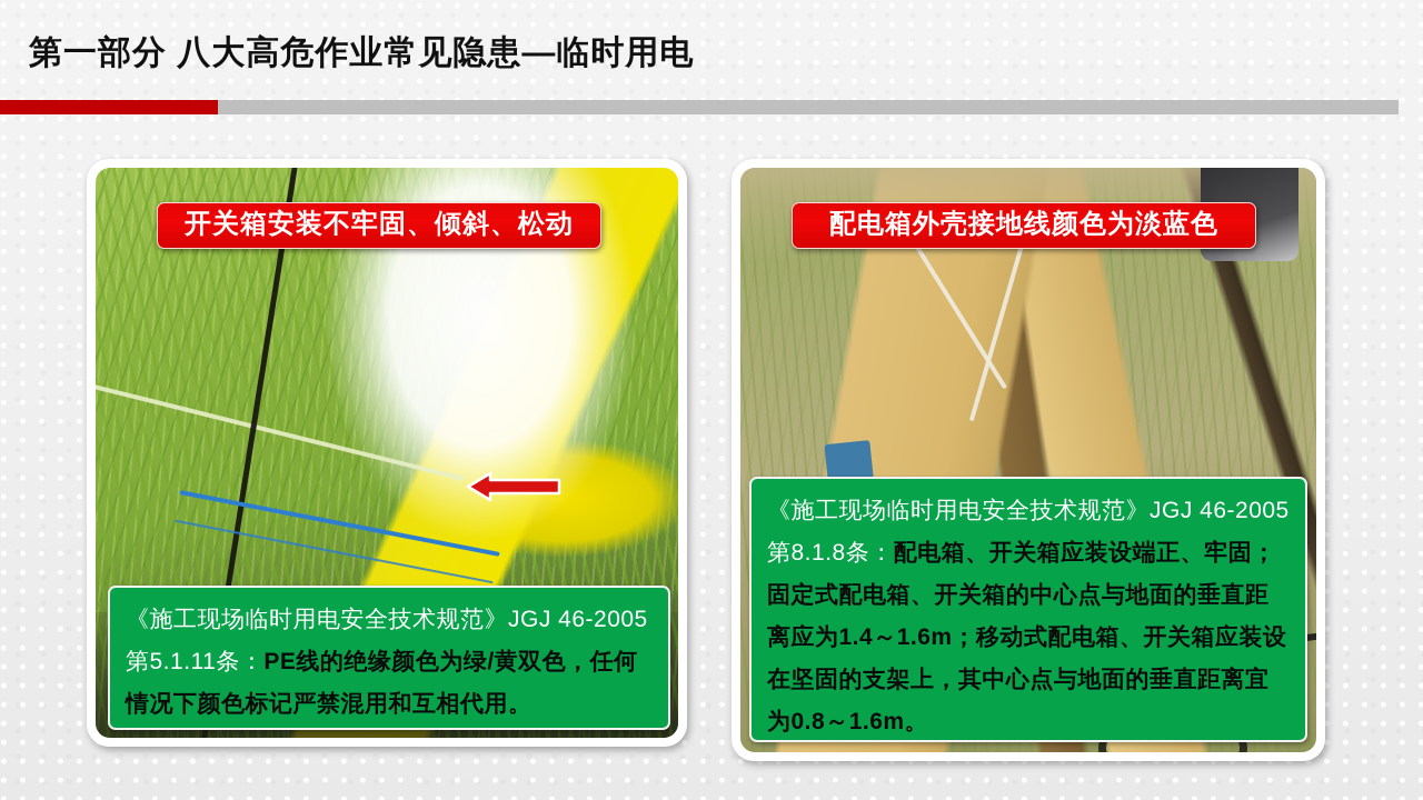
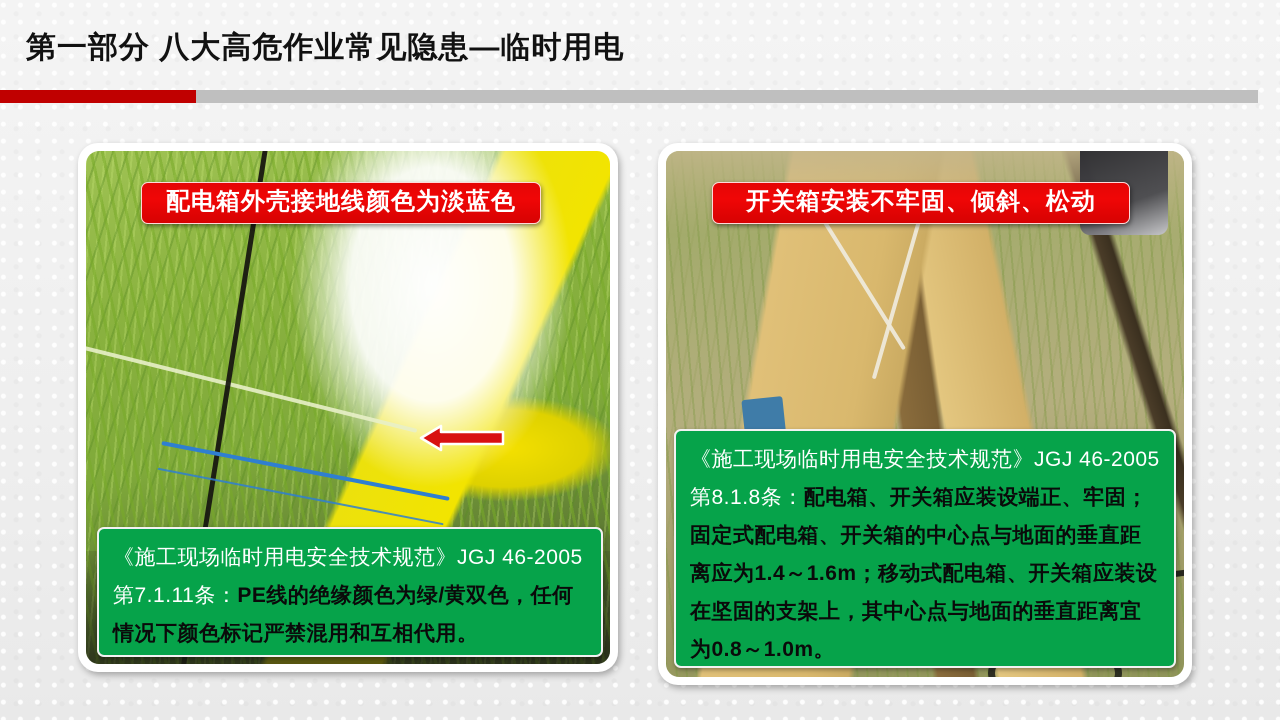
  第一部分 八大高危作业常见隐患—临时用电
- 开关箱安装不牢固、倾斜、松动
+ 配电箱外壳接地线颜色为淡蓝色
- 《施工现场临时用电安全技术规范》JGJ 46-2005 第5.1.11条：PE线的绝缘颜色为绿/黄双色，任何情况下颜色标记严禁混用和互相代用。
+ 《施工现场临时用电安全技术规范》JGJ 46-2005 第7.1.11条：PE线的绝缘颜色为绿/黄双色，任何情况下颜色标记严禁混用和互相代用。
- 配电箱外壳接地线颜色为淡蓝色
+ 开关箱安装不牢固、倾斜、松动
- 《施工现场临时用电安全技术规范》JGJ 46-2005 第8.1.8条：配电箱、开关箱应装设端正、牢固；固定式配电箱、开关箱的中心点与地面的垂直距离应为1.4～1.6m；移动式配电箱、开关箱应装设在坚固的支架上，其中心点与地面的垂直距离宜为0.8～1.6m。
+ 《施工现场临时用电安全技术规范》JGJ 46-2005 第8.1.8条：配电箱、开关箱应装设端正、牢固；固定式配电箱、开关箱的中心点与地面的垂直距离应为1.4～1.6m；移动式配电箱、开关箱应装设在坚固的支架上，其中心点与地面的垂直距离宜为0.8～1.0m。
